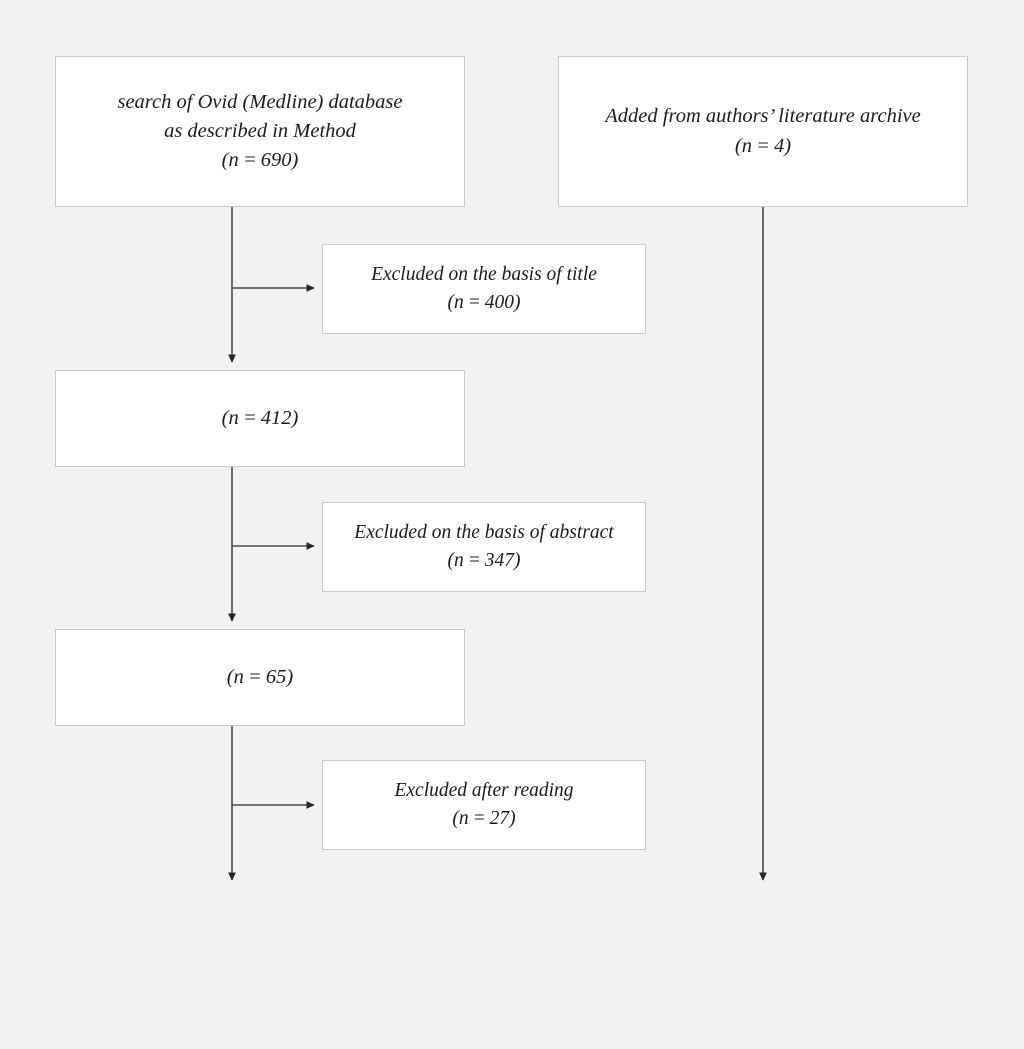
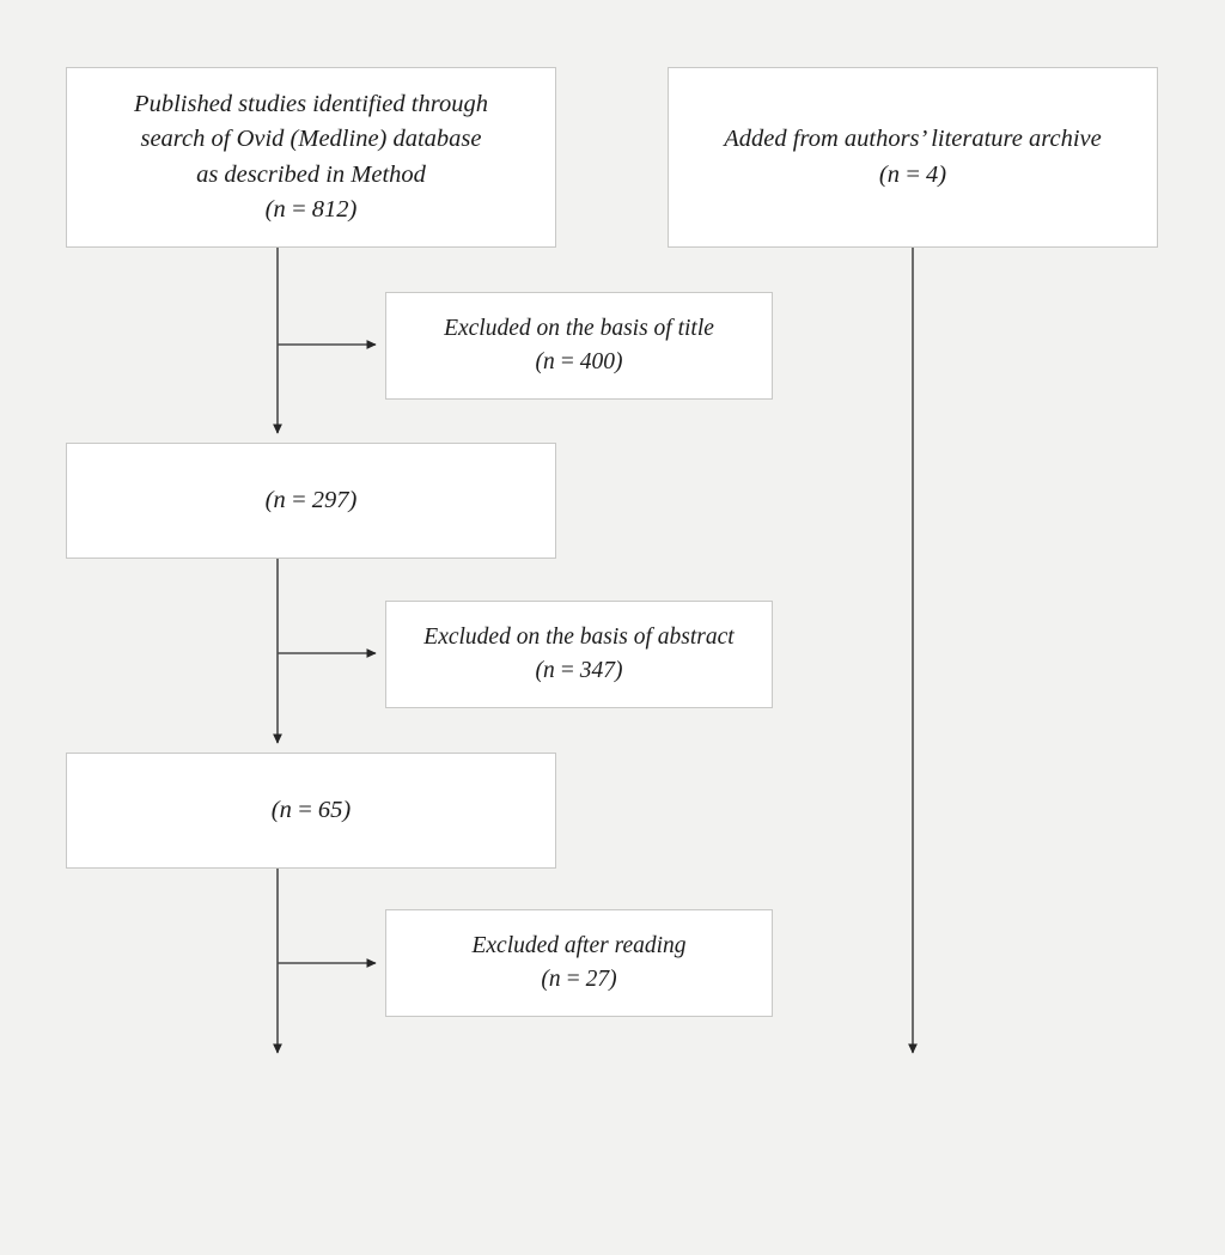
+ Published studies identified through
  search of Ovid (Medline) database
  as described in Method
- (n = 690)
+ (n = 812)
  Added from authors’ literature archive
  (n = 4)
  Excluded on the basis of title
  (n = 400)
- (n = 412)
+ (n = 297)
  Excluded on the basis of abstract
  (n = 347)
  (n = 65)
  Excluded after reading
  (n = 27)
